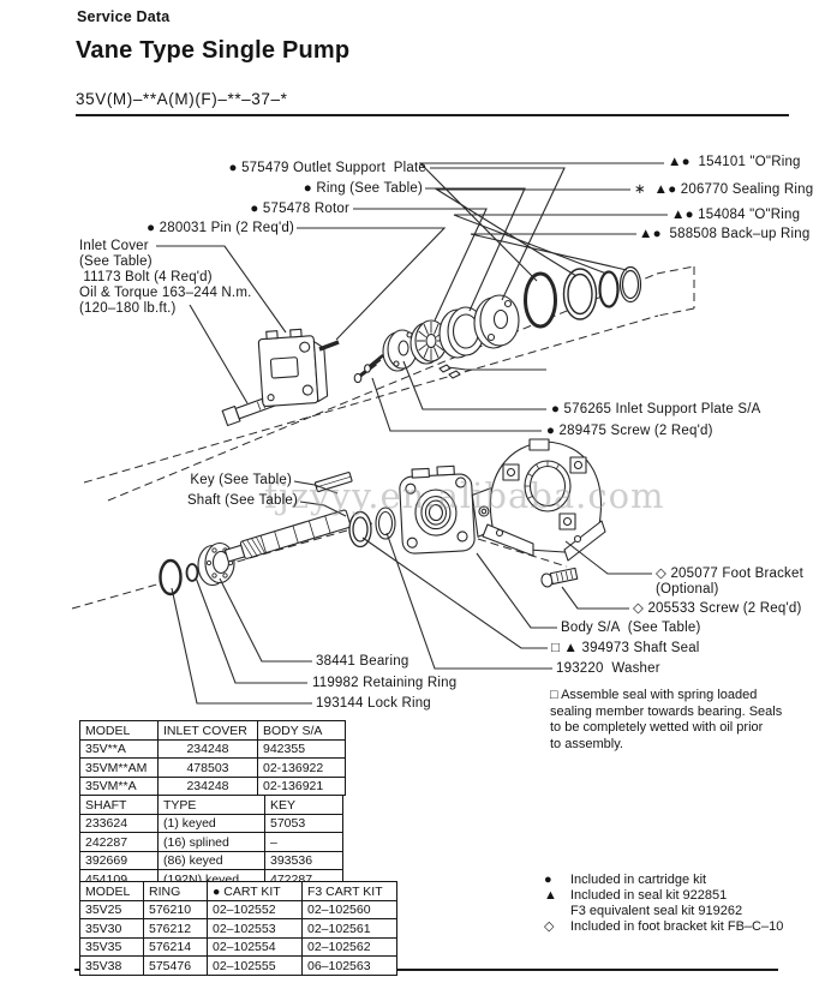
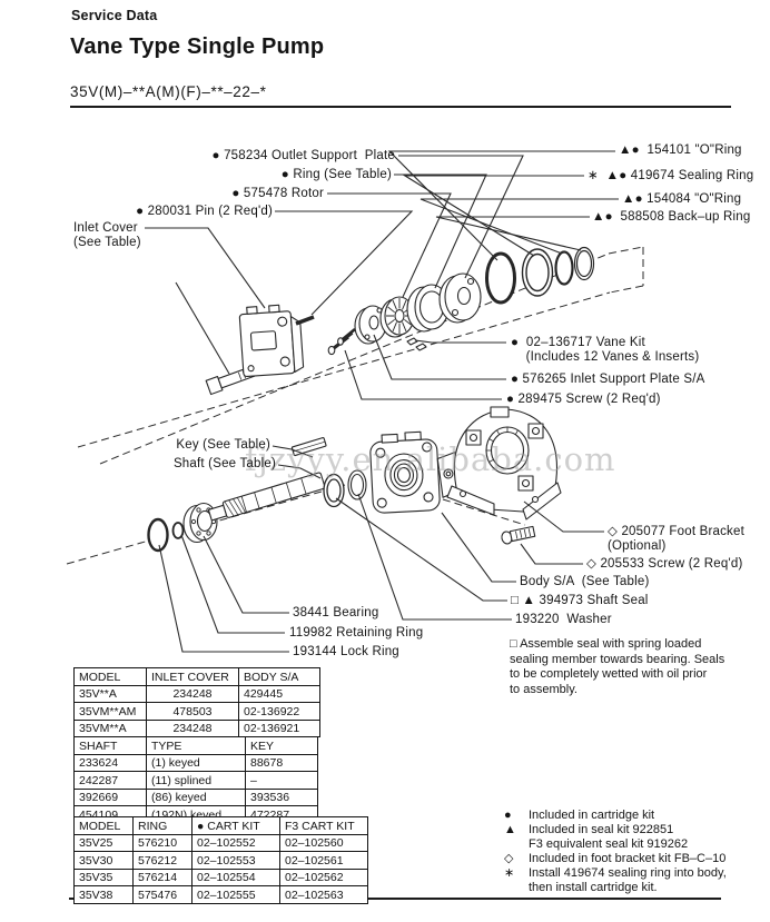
  fjzyyy.en.alibaba.com
  Service Data
  Vane Type Single Pump
- 35V(M)–**A(M)(F)–**–37–*
+ 35V(M)–**A(M)(F)–**–22–*
- ● 575479 Outlet Support Plate
+ ● 758234 Outlet Support Plate
  ● Ring (See Table)
  ● 575478 Rotor
  ● 280031 Pin (2 Req'd)
  Inlet Cover
  (See Table)
- 11173 Bolt (4 Req'd)
- Oil & Torque 163–244 N.m.
- (120–180 lb.ft.)
  ▲● 154101 "O"Ring
- ∗ ▲● 206770 Sealing Ring
+ ∗ ▲● 419674 Sealing Ring
  ▲● 154084 "O"Ring
  ▲● 588508 Back–up Ring
+ ● 02–136717 Vane Kit
+ (Includes 12 Vanes & Inserts)
  ● 576265 Inlet Support Plate S/A
  ● 289475 Screw (2 Req'd)
  Key (See Table)
  Shaft (See Table)
  ◇ 205077 Foot Bracket
  (Optional)
  ◇ 205533 Screw (2 Req'd)
  Body S/A (See Table)
  □ ▲ 394973 Shaft Seal
  193220 Washer
  38441 Bearing
  119982 Retaining Ring
  193144 Lock Ring
  □ Assemble seal with spring loaded
  sealing member towards bearing. Seals
  to be completely wetted with oil prior
  to assembly.
  MODEL	INLET COVER	BODY S/A
- 35V**A	234248	942355
+ 35V**A	234248	429445
  35VM**AM	478503	02-136922
  35VM**A	234248	02-136921
  SHAFT	TYPE	KEY
- 233624	(1) keyed	57053
+ 233624	(1) keyed	88678
- 242287	(16) splined	–
+ 242287	(11) splined	–
  392669	(86) keyed	393536
  454109	(192N) keyed	472287
  MODEL	RING	● CART KIT	F3 CART KIT
  35V25	576210	02–102552	02–102560
  35V30	576212	02–102553	02–102561
  35V35	576214	02–102554	02–102562
- 35V38	575476	02–102555	06–102563
+ 35V38	575476	02–102555	02–102563
  ●
  Included in cartridge kit
  ▲
  Included in seal kit 922851
  F3 equivalent seal kit 919262
  ◇
  Included in foot bracket kit FB–C–10
+ ∗
+ Install 419674 sealing ring into body,
+ then install cartridge kit.
